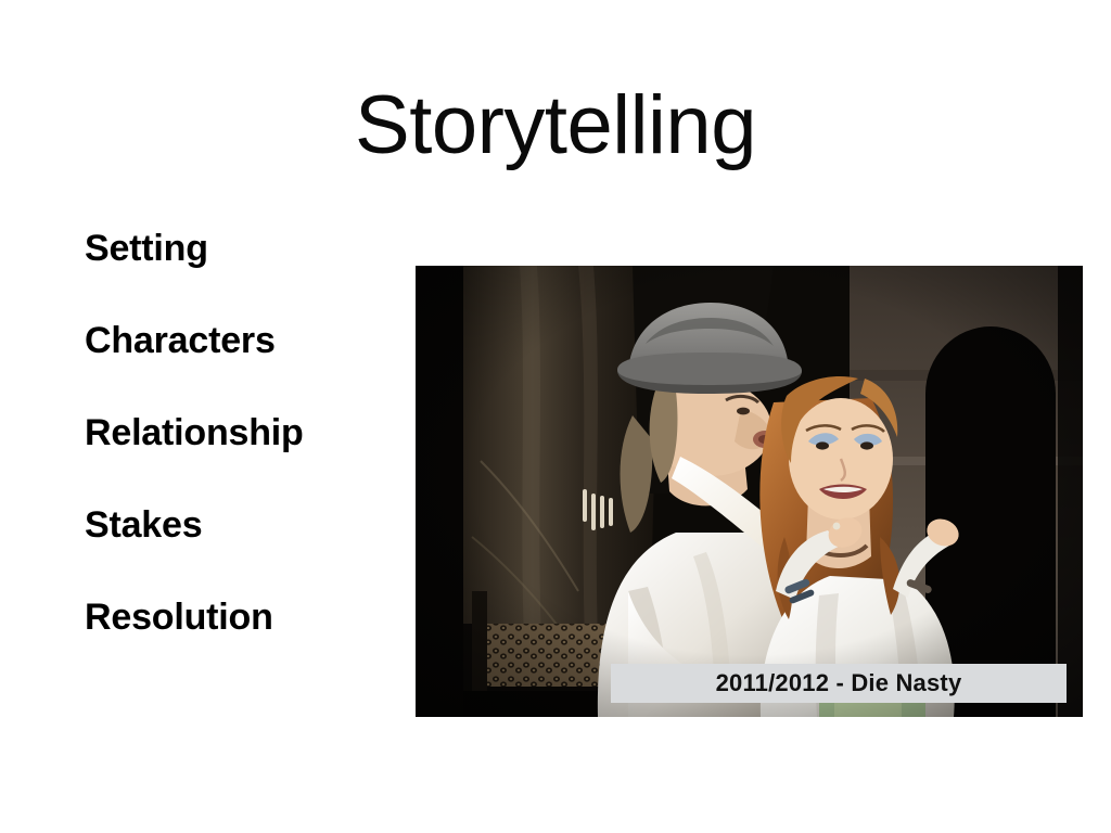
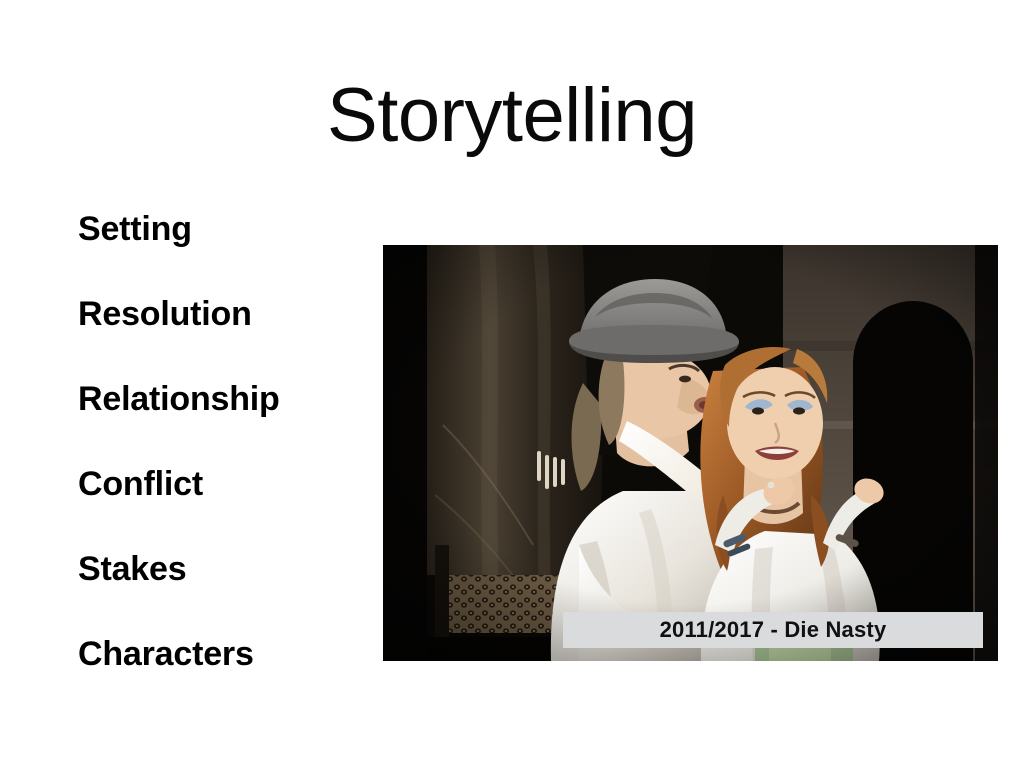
  Storytelling
  Setting
- Characters
+ Resolution
  Relationship
+ Conflict
  Stakes
- Resolution
+ Characters
- 2011/2012 - Die Nasty
+ 2011/2017 - Die Nasty
